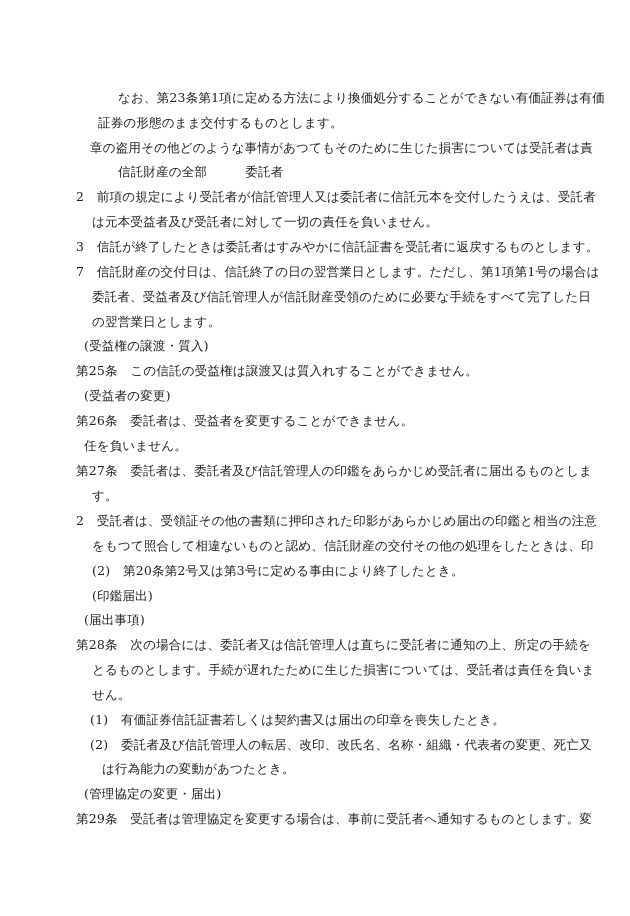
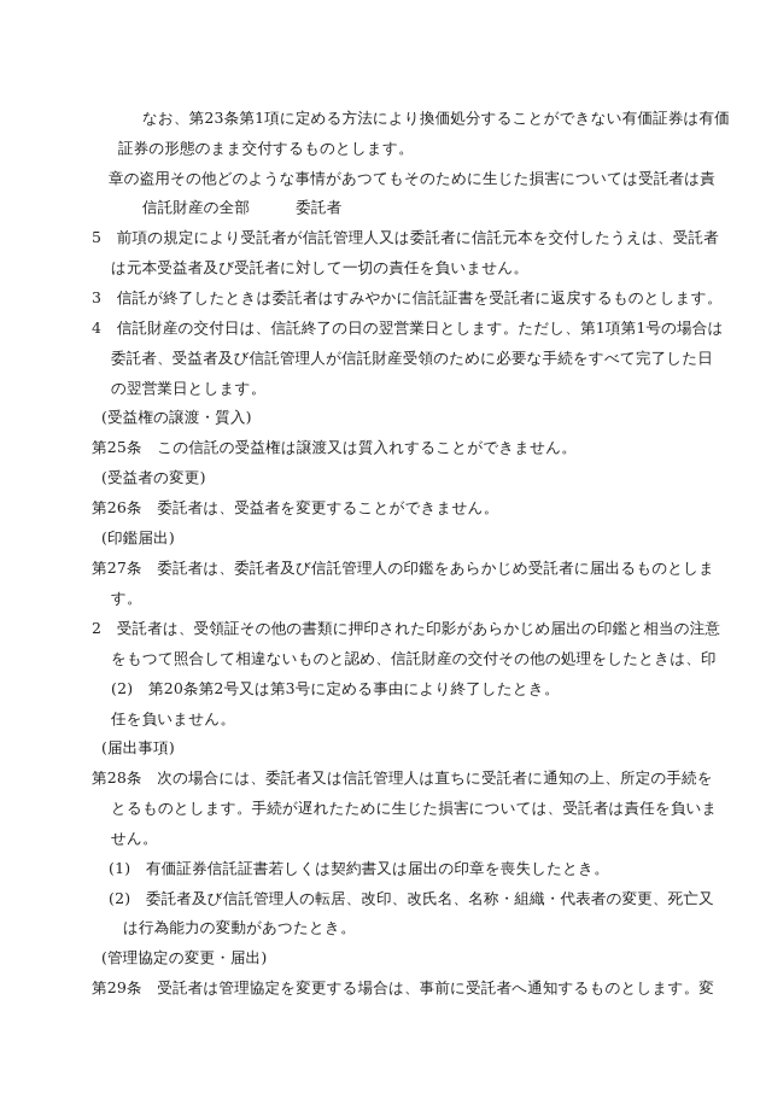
  なお、第23条第1項に定める方法により換価処分することができない有価証券は有価
  証券の形態のまま交付するものとします。
  章の盗用その他どのような事情があつてもそのために生じた損害については受託者は責
  信託財産の全部 委託者
- 2 前項の規定により受託者が信託管理人又は委託者に信託元本を交付したうえは、受託者
+ 5 前項の規定により受託者が信託管理人又は委託者に信託元本を交付したうえは、受託者
  は元本受益者及び受託者に対して一切の責任を負いません。
  3 信託が終了したときは委託者はすみやかに信託証書を受託者に返戻するものとします。
- 7 信託財産の交付日は、信託終了の日の翌営業日とします。ただし、第1項第1号の場合は
+ 4 信託財産の交付日は、信託終了の日の翌営業日とします。ただし、第1項第1号の場合は
  委託者、受益者及び信託管理人が信託財産受領のために必要な手続をすべて完了した日
  の翌営業日とします。
  (受益権の譲渡・質入)
  第25条 この信託の受益権は譲渡又は質入れすることができません。
  (受益者の変更)
  第26条 委託者は、受益者を変更することができません。
- 任を負いません。
+ (印鑑届出)
  第27条 委託者は、委託者及び信託管理人の印鑑をあらかじめ受託者に届出るものとしま
  す。
  2 受託者は、受領証その他の書類に押印された印影があらかじめ届出の印鑑と相当の注意
  をもつて照合して相違ないものと認め、信託財産の交付その他の処理をしたときは、印
  (2) 第20条第2号又は第3号に定める事由により終了したとき。
- (印鑑届出)
+ 任を負いません。
  (届出事項)
  第28条 次の場合には、委託者又は信託管理人は直ちに受託者に通知の上、所定の手続を
  とるものとします。手続が遅れたために生じた損害については、受託者は責任を負いま
  せん。
  (1) 有価証券信託証書若しくは契約書又は届出の印章を喪失したとき。
  (2) 委託者及び信託管理人の転居、改印、改氏名、名称・組織・代表者の変更、死亡又
  は行為能力の変動があつたとき。
  (管理協定の変更・届出)
  第29条 受託者は管理協定を変更する場合は、事前に受託者へ通知するものとします。変
